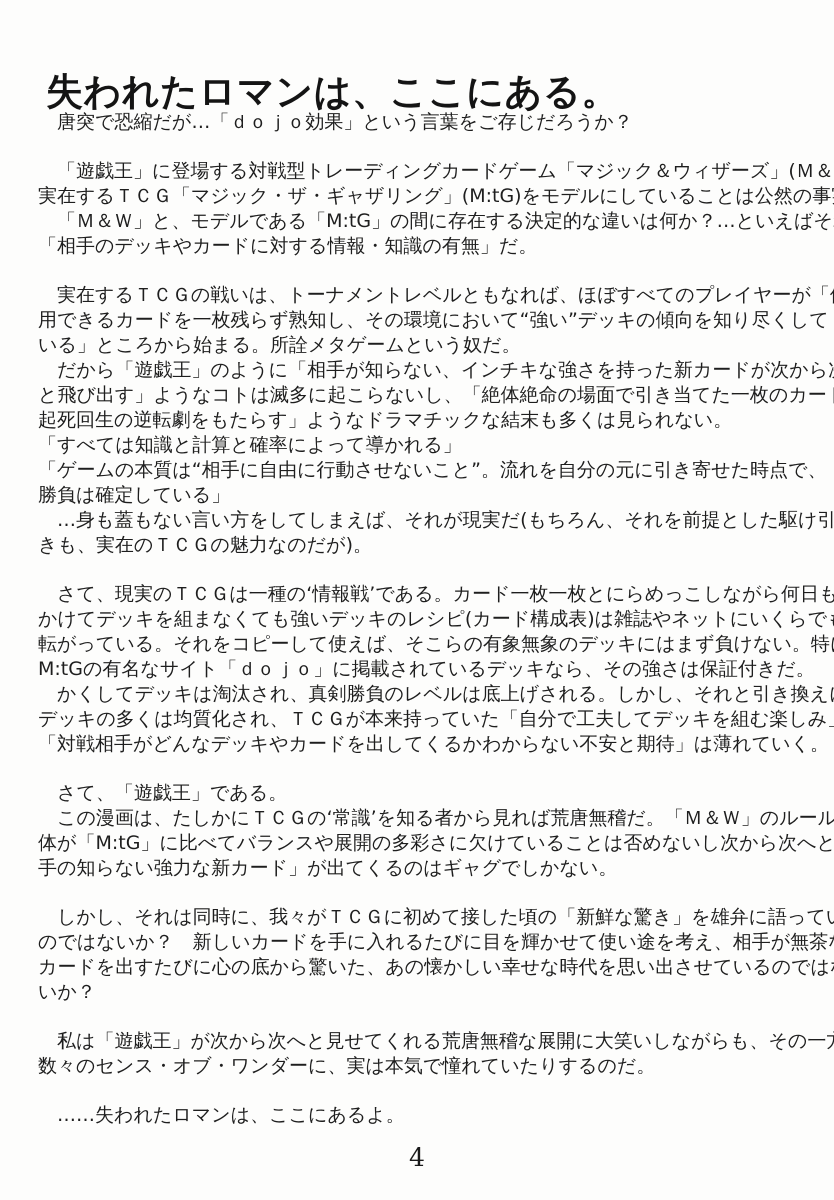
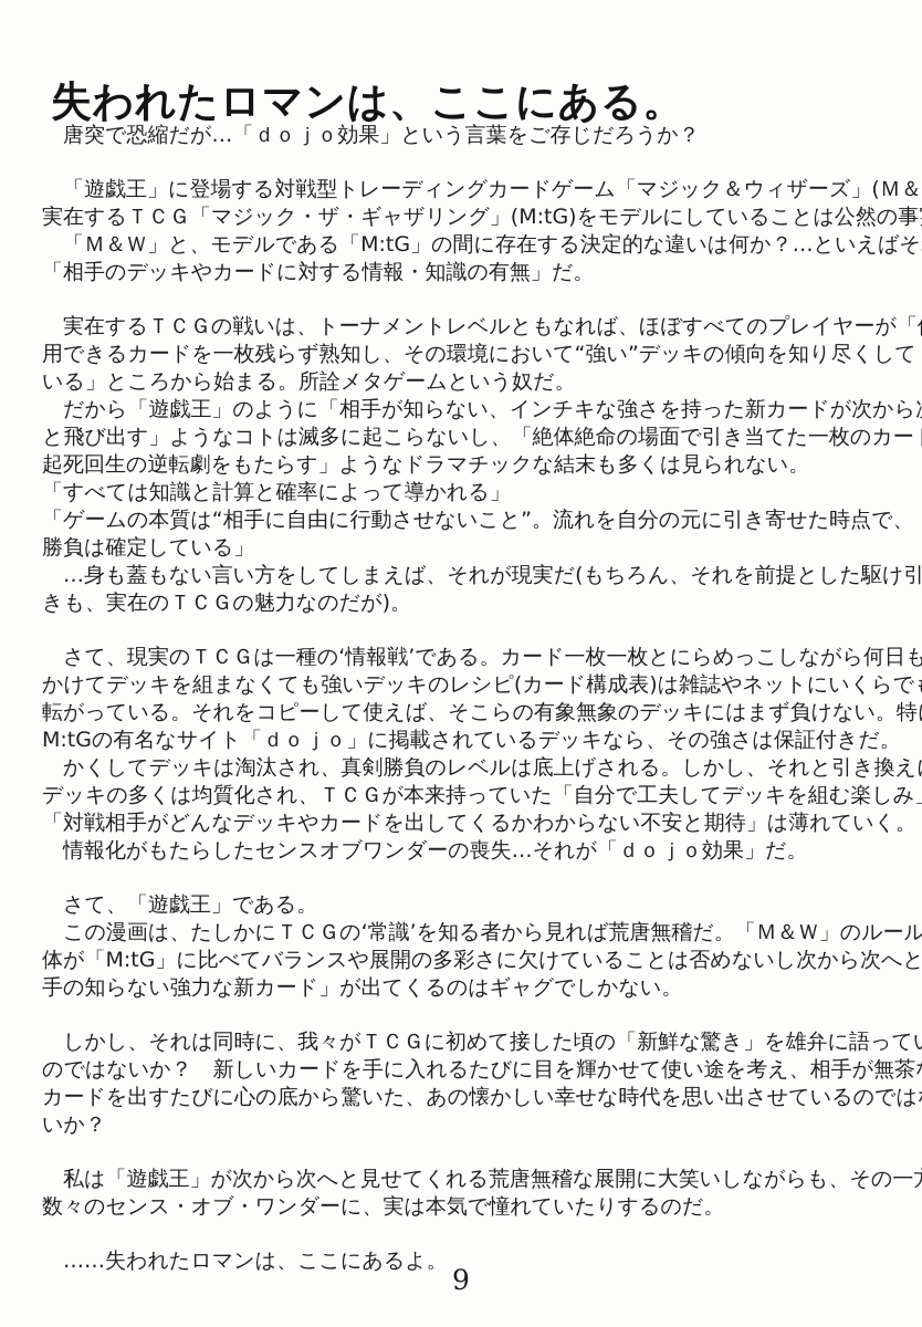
  失われたロマンは、ここにある。
  唐突で恐縮だが…「ｄｏｊｏ効果」という言葉をご存じだろうか？
  「遊戯王」に登場する対戦型トレーディングカードゲーム「マジック＆ウィザーズ」(Ｍ＆
  実在するＴＣＧ「マジック・ザ・ギャザリング」(M:tG)をモデルにしていることは公然の事
  「Ｍ＆Ｗ」と、モデルである「M:tG」の間に存在する決定的な違いは何か？…といえばそ
  「相手のデッキやカードに対する情報・知識の有無」だ。
  実在するＴＣＧの戦いは、トーナメントレベルともなれば、ほぼすべてのプレイヤーが「
  用できるカードを一枚残らず熟知し、その環境において“強い”デッキの傾向を知り尽くして
  いる」ところから始まる。所詮メタゲームという奴だ。
  だから「遊戯王」のように「相手が知らない、インチキな強さを持った新カードが次から
  と飛び出す」ようなコトは滅多に起こらないし、「絶体絶命の場面で引き当てた一枚のカー
  起死回生の逆転劇をもたらす」ようなドラマチックな結末も多くは見られない。
  「すべては知識と計算と確率によって導かれる」
  「ゲームの本質は“相手に自由に行動させないこと”。流れを自分の元に引き寄せた時点で、
  勝負は確定している」
  …身も蓋もない言い方をしてしまえば、それが現実だ(もちろん、それを前提とした駆け引
  きも、実在のＴＣＧの魅力なのだが)。
  さて、現実のＴＣＧは一種の‘情報戦’である。カード一枚一枚とにらめっこしながら何日も
  かけてデッキを組まなくても強いデッキのレシピ(カード構成表)は雑誌やネットにいくらで
  転がっている。それをコピーして使えば、そこらの有象無象のデッキにはまず負けない。特
  M:tGの有名なサイト「ｄｏｊｏ」に掲載されているデッキなら、その強さは保証付きだ。
  かくしてデッキは淘汰され、真剣勝負のレベルは底上げされる。しかし、それと引き換え
  デッキの多くは均質化され、ＴＣＧが本来持っていた「自分で工夫してデッキを組む楽しみ
  「対戦相手がどんなデッキやカードを出してくるかわからない不安と期待」は薄れていく。
+ 情報化がもたらしたセンスオブワンダーの喪失…それが「ｄｏｊｏ効果」だ。
  さて、「遊戯王」である。
  この漫画は、たしかにＴＣＧの‘常識’を知る者から見れば荒唐無稽だ。「Ｍ＆Ｗ」のルール
  体が「M:tG」に比べてバランスや展開の多彩さに欠けていることは否めないし次から次へと
  手の知らない強力な新カード」が出てくるのはギャグでしかない。
  しかし、それは同時に、我々がＴＣＧに初めて接した頃の「新鮮な驚き」を雄弁に語って
  のではないか？ 新しいカードを手に入れるたびに目を輝かせて使い途を考え、相手が無茶
  カードを出すたびに心の底から驚いた、あの懐かしい幸せな時代を思い出させているのでは
  いか？
  私は「遊戯王」が次から次へと見せてくれる荒唐無稽な展開に大笑いしながらも、その一
  数々のセンス・オブ・ワンダーに、実は本気で憧れていたりするのだ。
  ……失われたロマンは、ここにあるよ。
- 4
+ 9
